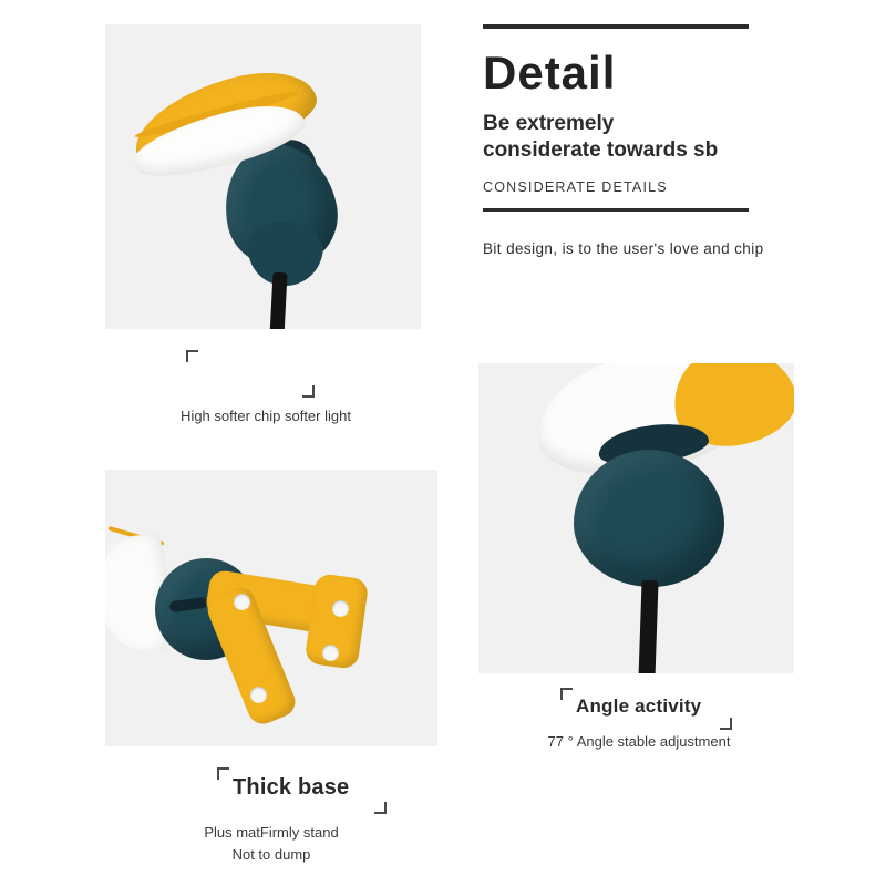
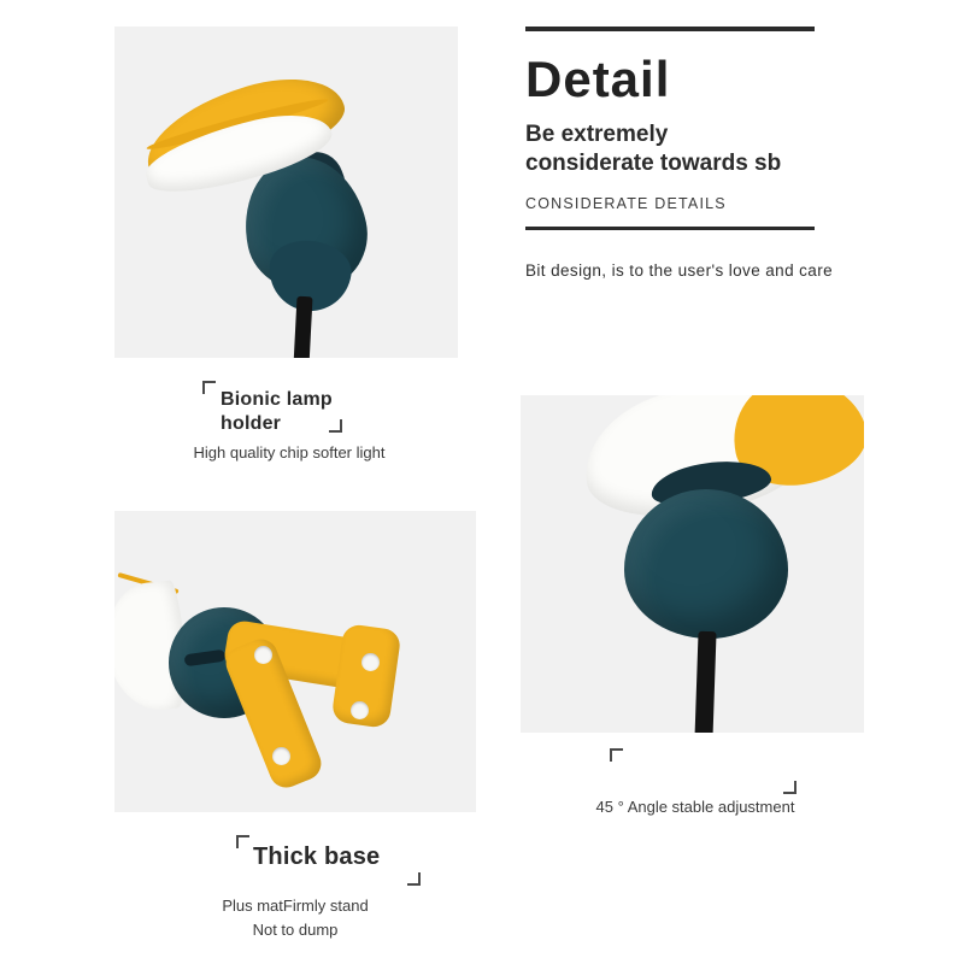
+ Bionic lamp
+ holder
- High softer chip softer light
+ High quality chip softer light
  Detail
  Be extremely
  considerate towards sb
  CONSIDERATE DETAILS
- Bit design, is to the user's love and chip
+ Bit design, is to the user's love and care
- Angle activity
- 77 ° Angle stable adjustment
+ 45 ° Angle stable adjustment
  Thick base
  Plus matFirmly stand
  Not to dump
